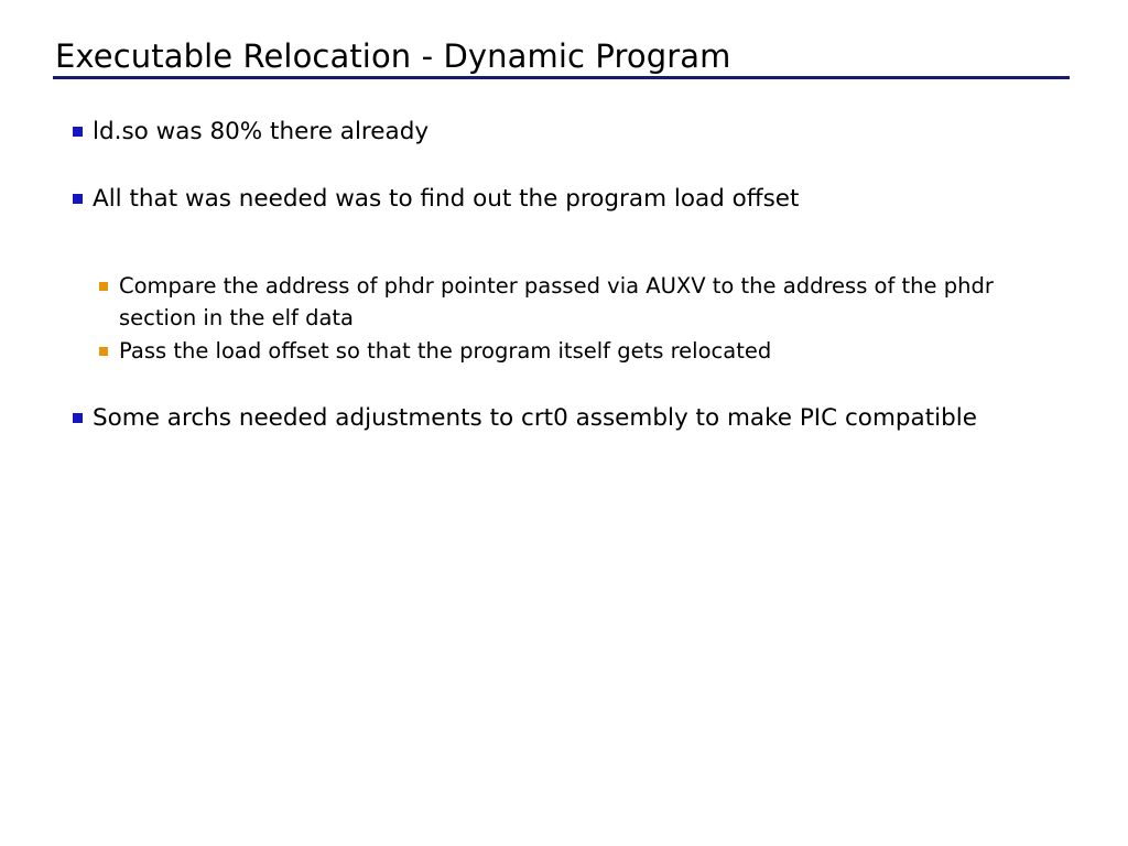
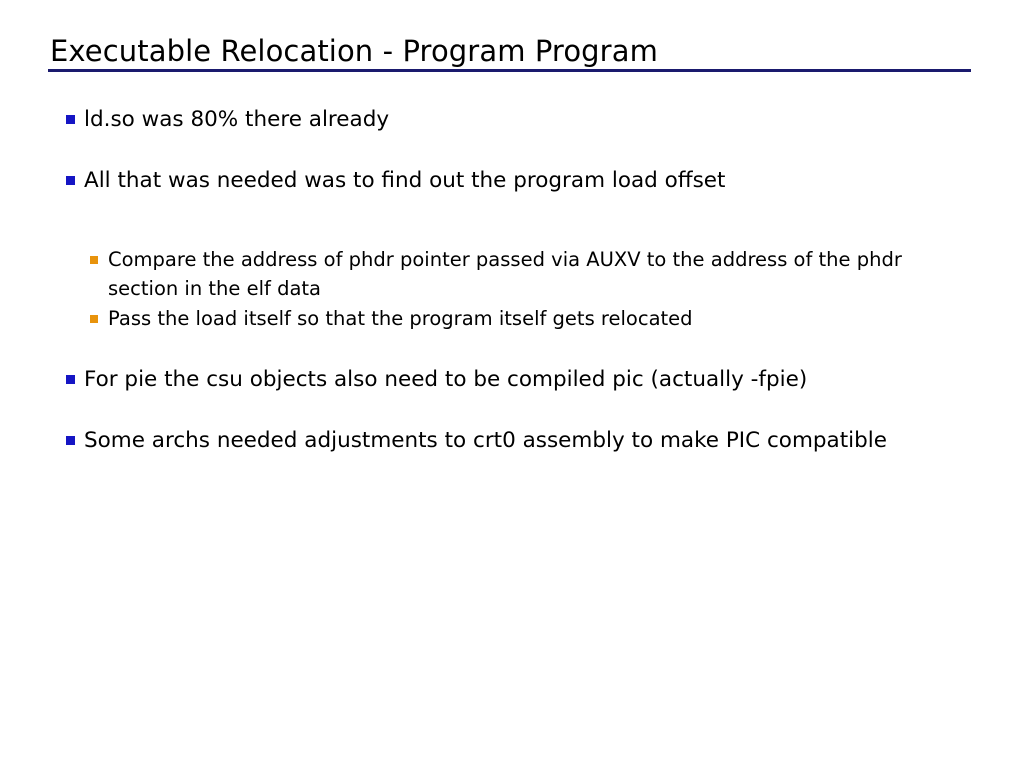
- Executable Relocation - Dynamic Program
+ Executable Relocation - Program Program
  ld.so was 80% there already
  All that was needed was to find out the program load offset
  Compare the address of phdr pointer passed via AUXV to the address of the phdr section in the elf data
- Pass the load offset so that the program itself gets relocated
+ Pass the load itself so that the program itself gets relocated
+ For pie the csu objects also need to be compiled pic (actually -fpie)
  Some archs needed adjustments to crt0 assembly to make PIC compatible
